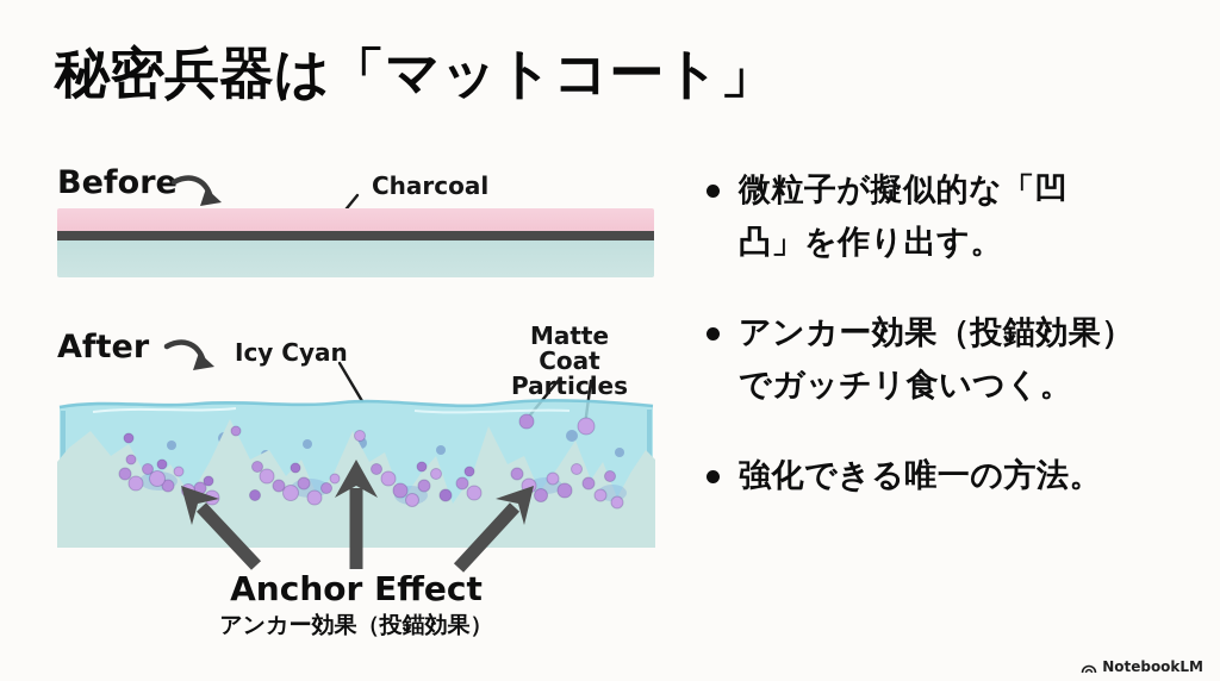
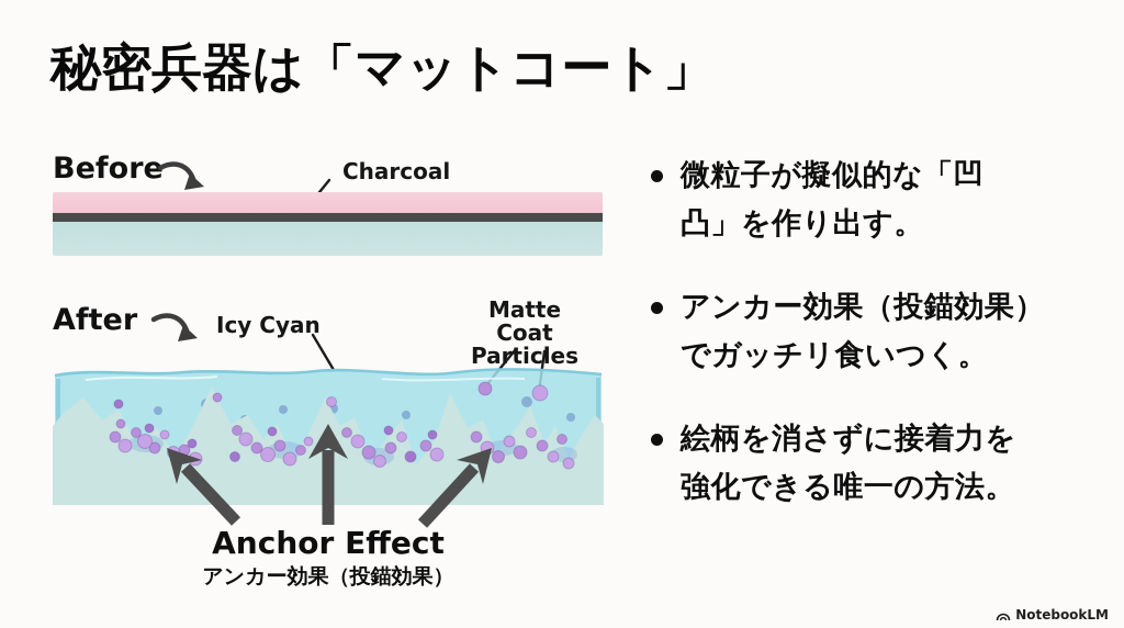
  秘密兵器は「マットコート」
  Before
  Charcoal
  After
  Icy Cyan
  Matte Coat
  Particles
  Anchor Effect
  アンカー効果（投錨効果）
  微粒子が擬似的な「凹
  凸」を作り出す。
  アンカー効果（投錨効果）
  でガッチリ食いつく。
+ 絵柄を消さずに接着力を
  強化できる唯一の方法。
  NotebookLM
